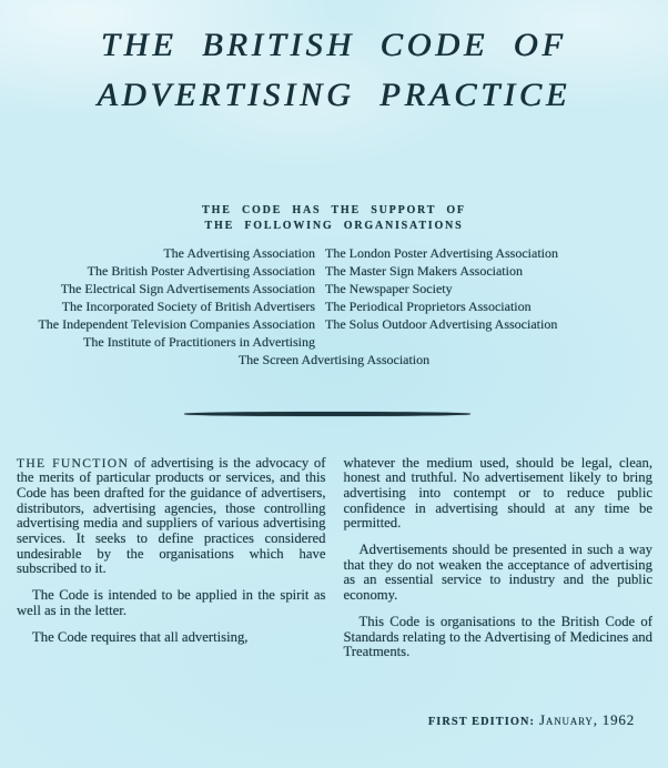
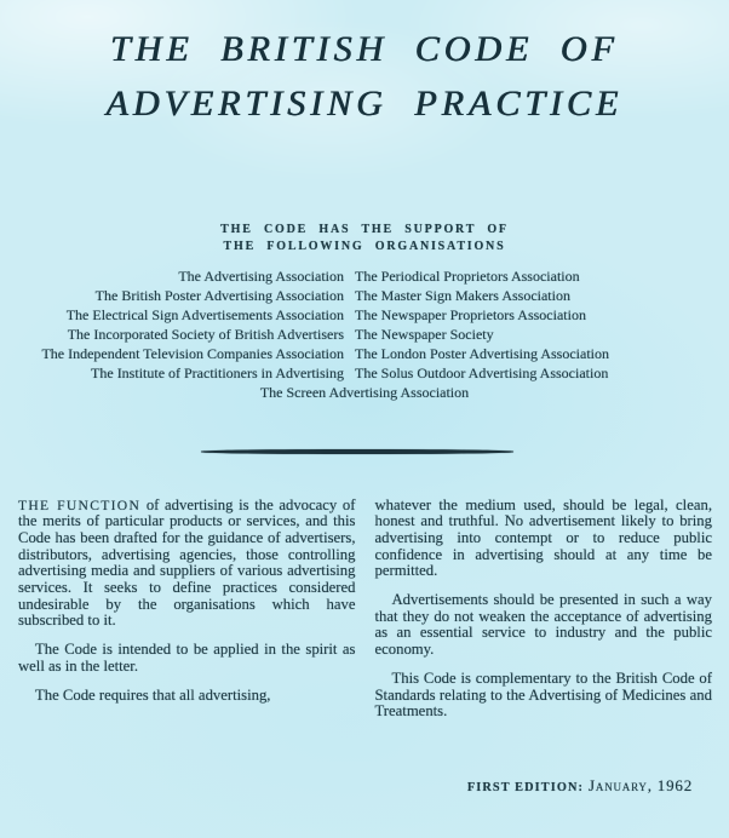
  THE BRITISH CODE OF
  ADVERTISING PRACTICE
  THE CODE HAS THE SUPPORT OF
  THE FOLLOWING ORGANISATIONS
  The Advertising Association
  The British Poster Advertising Association
  The Electrical Sign Advertisements Association
  The Incorporated Society of British Advertisers
  The Independent Television Companies Association
  The Institute of Practitioners in Advertising
- The London Poster Advertising Association
+ The Periodical Proprietors Association
  The Master Sign Makers Association
+ The Newspaper Proprietors Association
  The Newspaper Society
- The Periodical Proprietors Association
+ The London Poster Advertising Association
  The Solus Outdoor Advertising Association
  The Screen Advertising Association
  THE FUNCTION of advertising is the advocacy of the merits of particular products or services, and this Code has been drafted for the guidance of advertisers, distributors, advertising agencies, those controlling advertising media and suppliers of various advertising services. It seeks to define practices considered undesirable by the organisations which have subscribed to it.
  The Code is intended to be applied in the spirit as well as in the letter.
  The Code requires that all advertising,
  whatever the medium used, should be legal, clean, honest and truthful. No advertisement likely to bring advertising into contempt or to reduce public confidence in advertising should at any time be permitted.
  Advertisements should be presented in such a way that they do not weaken the acceptance of advertising as an essential service to industry and the public economy.
- This Code is organisations to the British Code of Standards relating to the Advertising of Medicines and Treatments.
+ This Code is complementary to the British Code of Standards relating to the Advertising of Medicines and Treatments.
  FIRST EDITION: January, 1962
